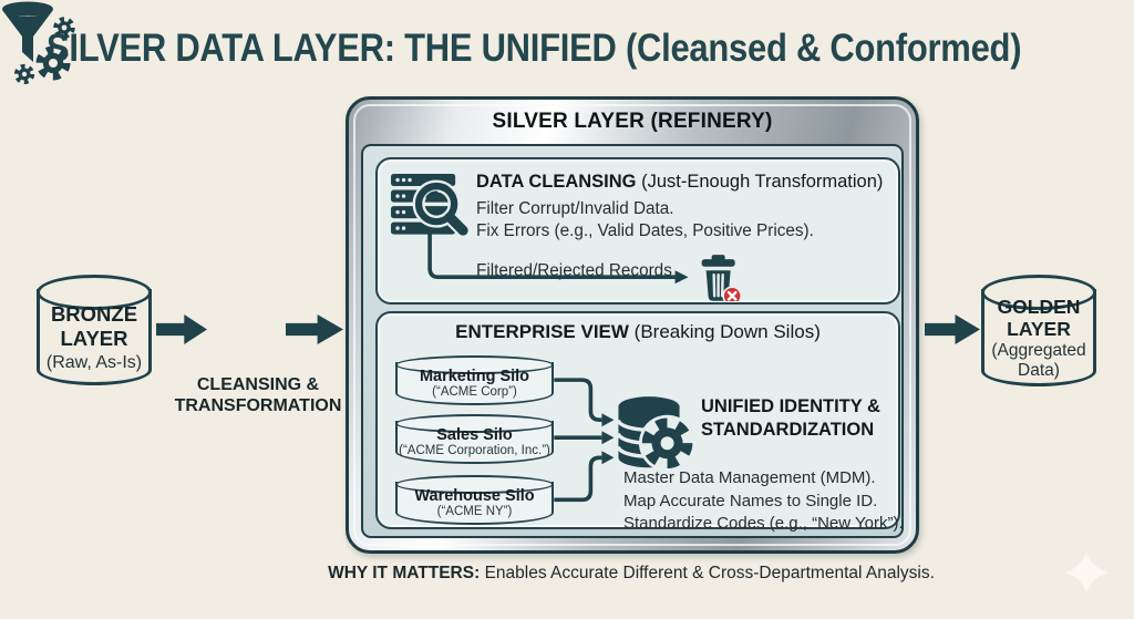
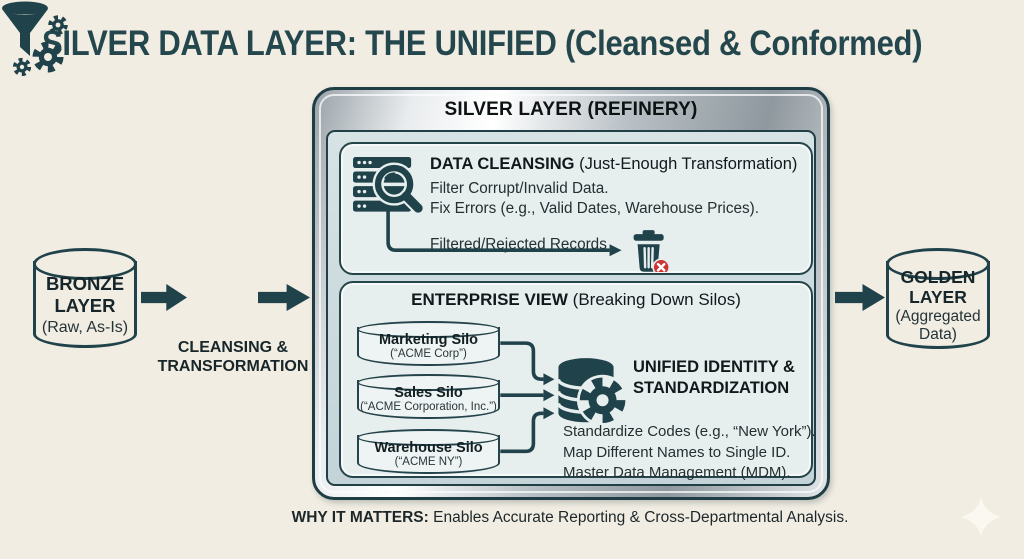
  SILVER DATA LAYER: THE UNIFIED (Cleansed & Conformed)
  BRONZE
  LAYER
  (Raw, As-Is)
  CLEANSING &
  TRANSFORMATION
  SILVER LAYER (REFINERY)
  DATA CLEANSING (Just-Enough Transformation)
  Filter Corrupt/Invalid Data.
- Fix Errors (e.g., Valid Dates, Positive Prices).
+ Fix Errors (e.g., Valid Dates, Warehouse Prices).
  Filtered/Rejected Records
  ENTERPRISE VIEW (Breaking Down Silos)
  Marketing Silo
  (“ACME Corp”)
  Sales Silo
  (“ACME Corporation, Inc.”)
  Warehouse Silo
  (“ACME NY”)
  UNIFIED IDENTITY &
  STANDARDIZATION
- Master Data Management (MDM).
+ Standardize Codes (e.g., “New York”).
- Map Accurate Names to Single ID.
+ Map Different Names to Single ID.
- Standardize Codes (e.g., “New York”).
+ Master Data Management (MDM).
  GOLDEN
  LAYER
  (Aggregated Data)
- WHY IT MATTERS: Enables Accurate Different & Cross-Departmental Analysis.
+ WHY IT MATTERS: Enables Accurate Reporting & Cross-Departmental Analysis.
